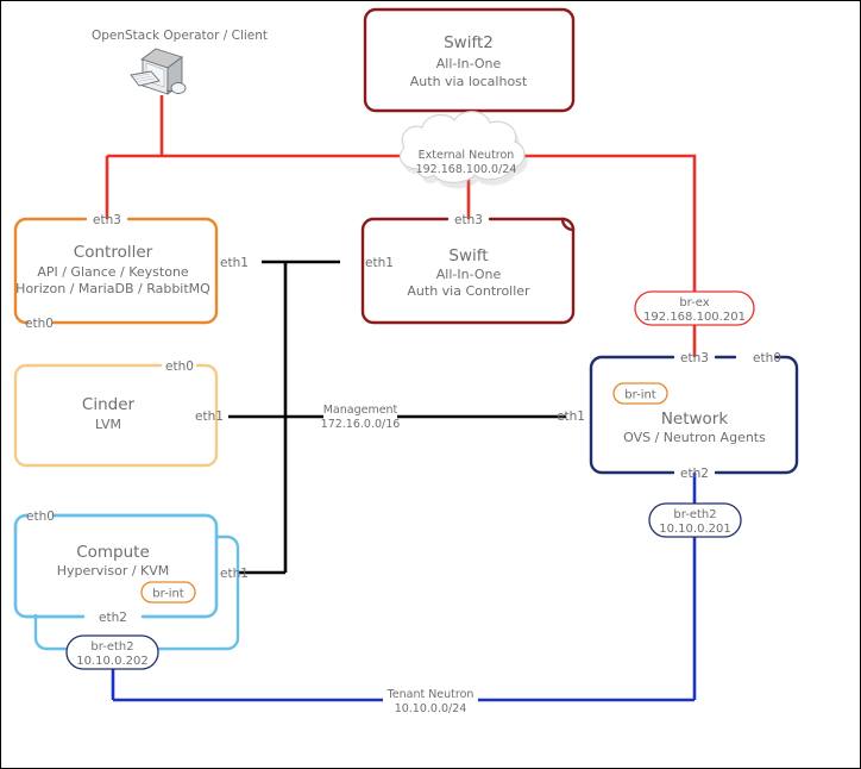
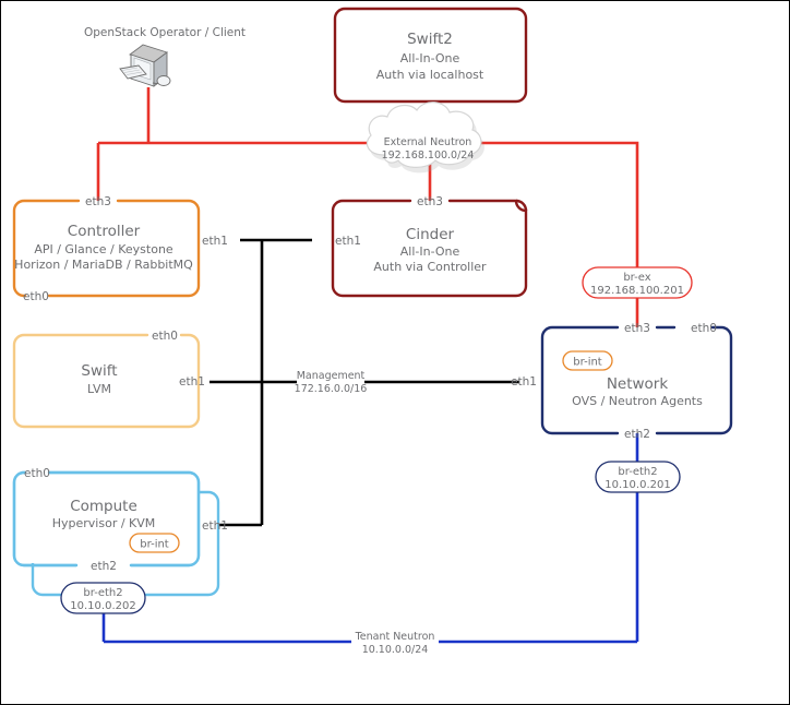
  OpenStack Operator / Client
  Swift2
  All-In-One
  Auth via localhost
  External Neutron
  192.168.100.0/24
  Controller
  API / Glance / Keystone
  Horizon / MariaDB / RabbitMQ
  eth3
  eth0
  eth1
- Swift
+ Cinder
  All-In-One
  Auth via Controller
  eth3
  eth1
- Cinder
+ Swift
  LVM
  eth0
  eth1
  Compute
  Hypervisor / KVM
  eth0
  eth2
  eth1
  br-int
  Network
  OVS / Neutron Agents
  eth3
  eth0
  eth1
  eth2
  br-int
  br-ex
  192.168.100.201
  br-eth2
  10.10.0.201
  br-eth2
  10.10.0.202
  Management
  172.16.0.0/16
  Tenant Neutron
  10.10.0.0/24
